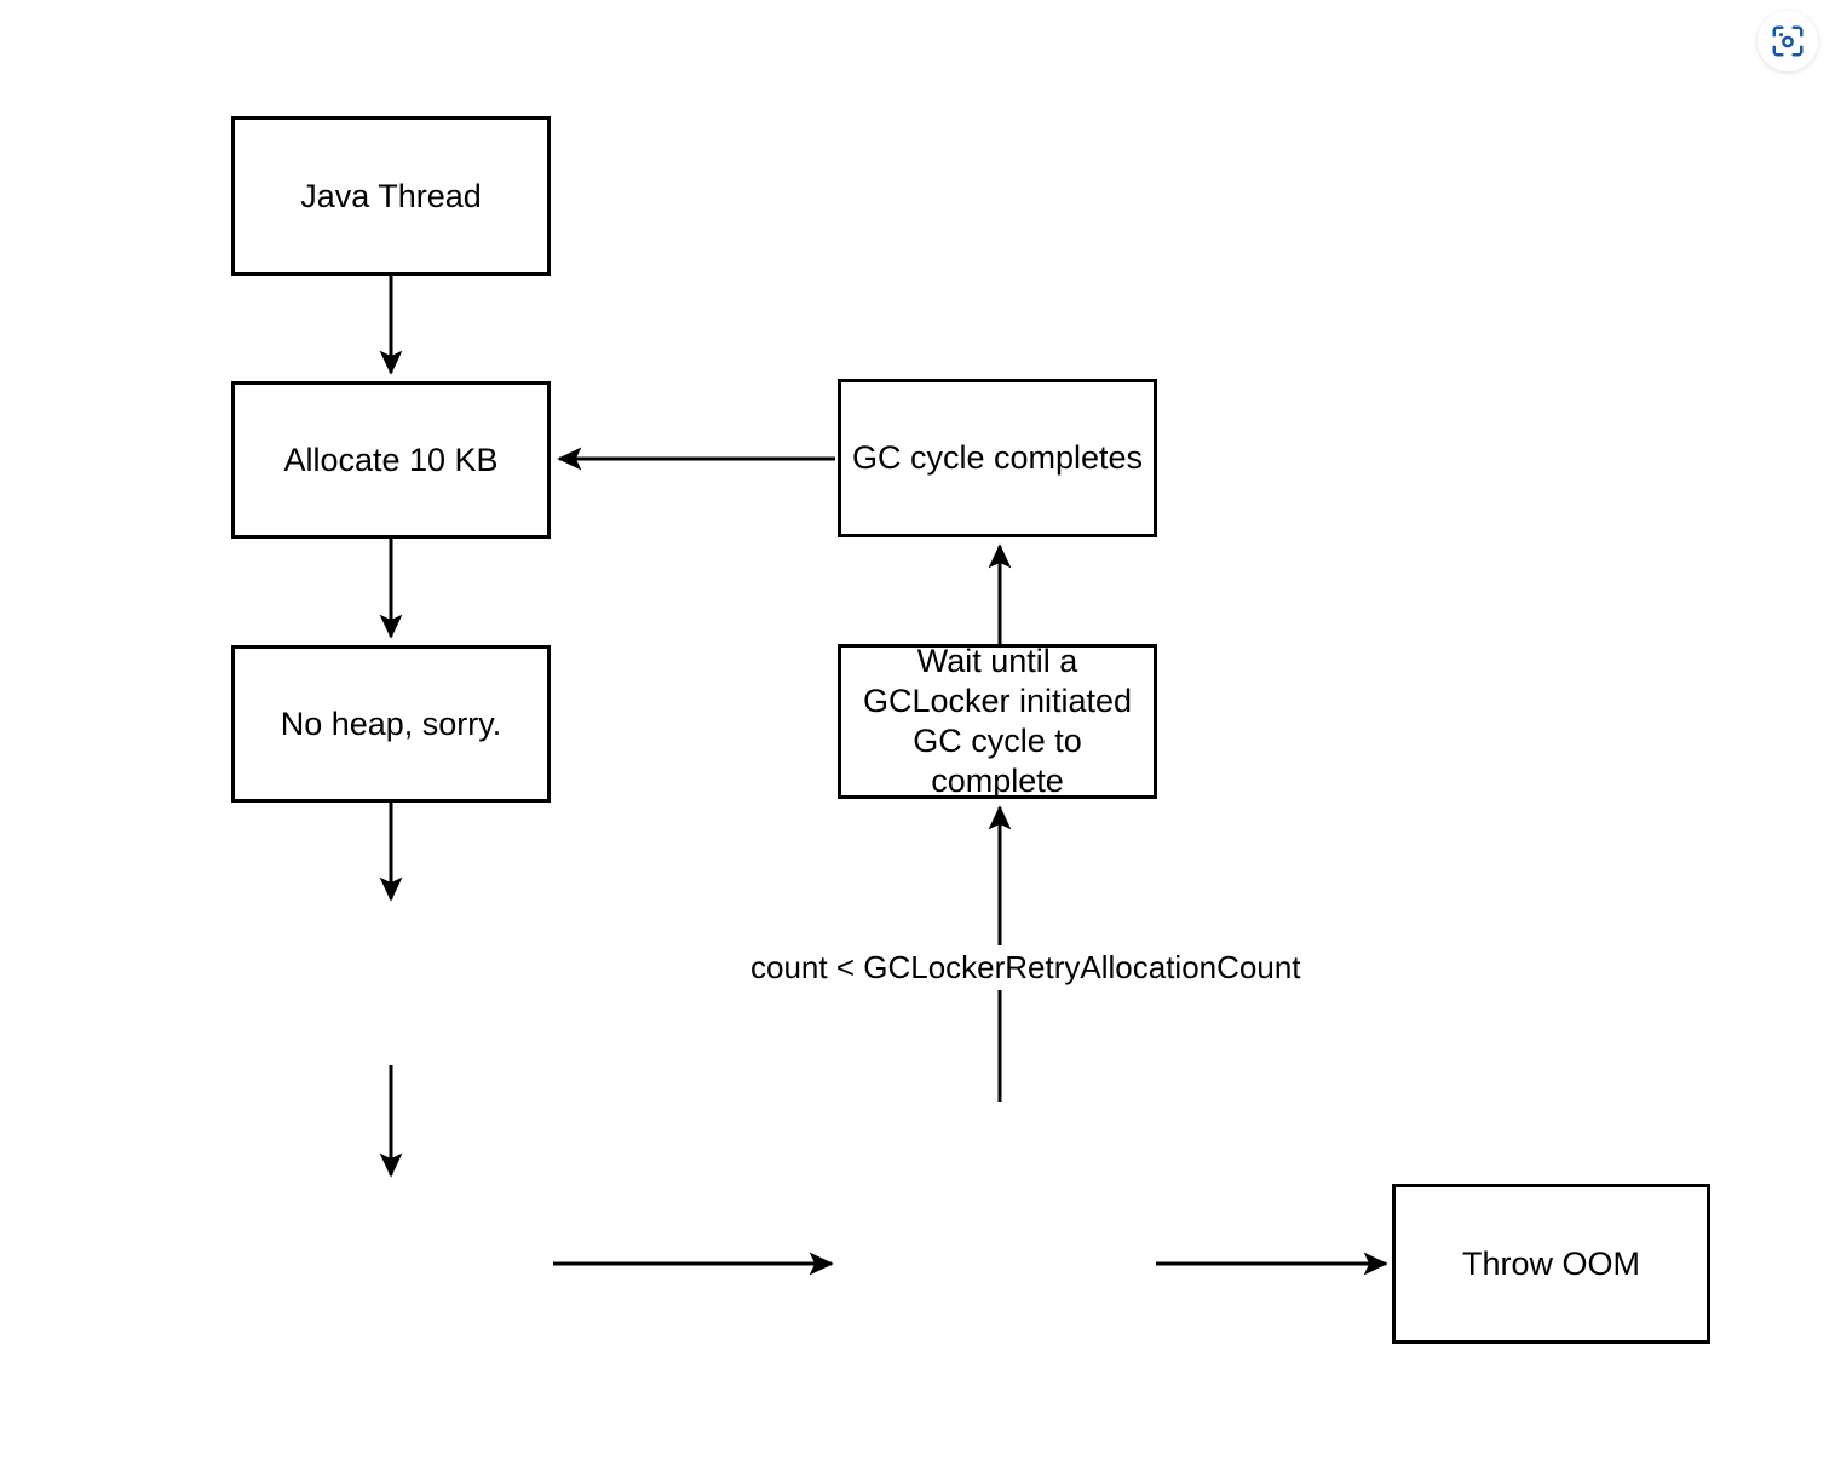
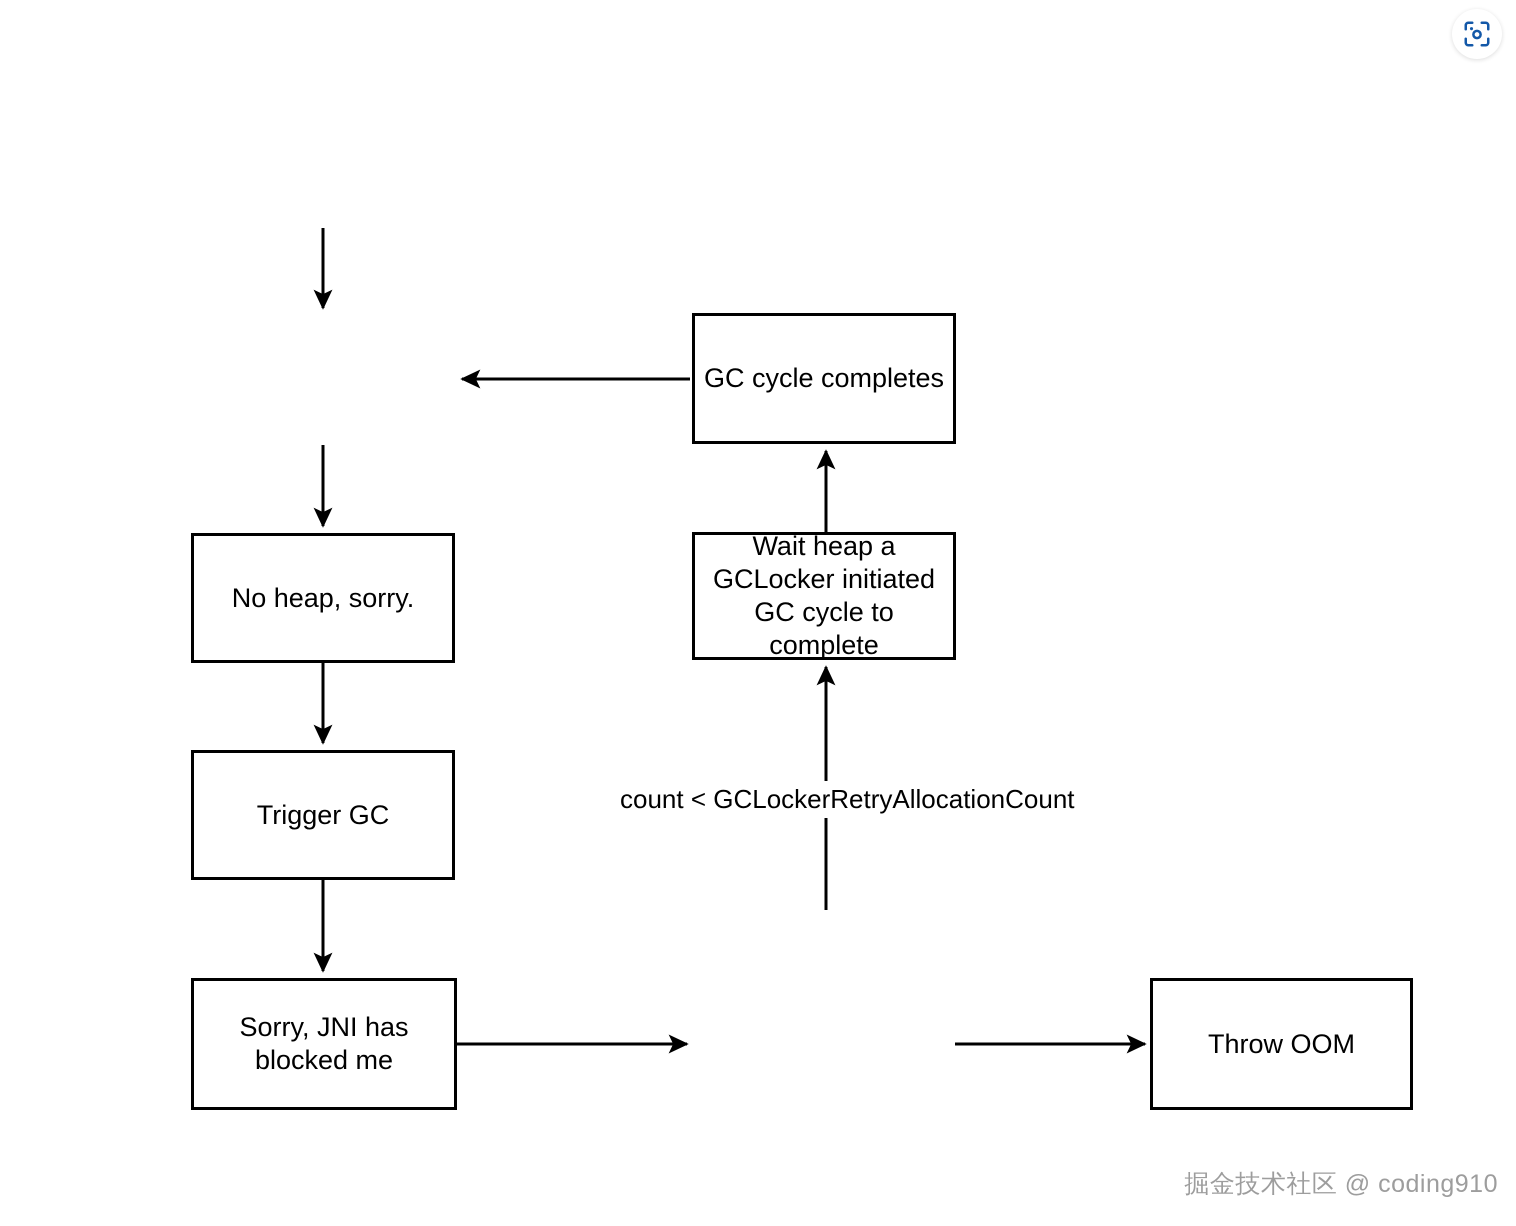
- Java Thread
- Allocate 10 KB
  No heap, sorry.
+ Trigger GC
+ Sorry, JNI has blocked me
  GC cycle completes
- Wait until a GCLocker initiated GC cycle to complete
+ Wait heap a GCLocker initiated GC cycle to complete
  Throw OOM
  count < GCLockerRetryAllocationCount
+ 掘金技术社区 @ coding910
